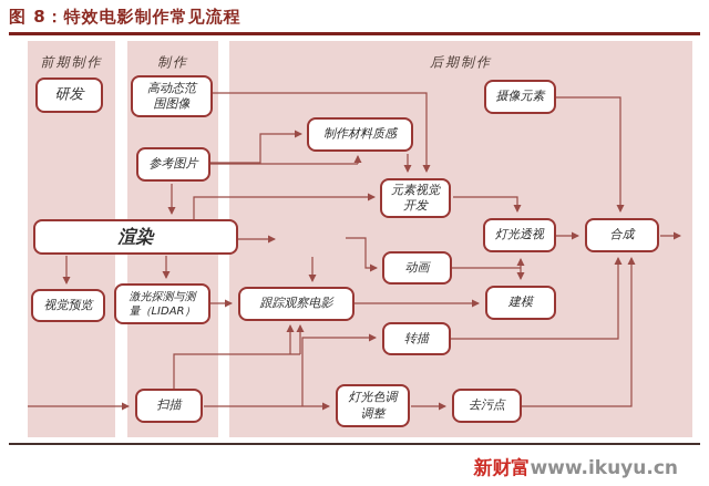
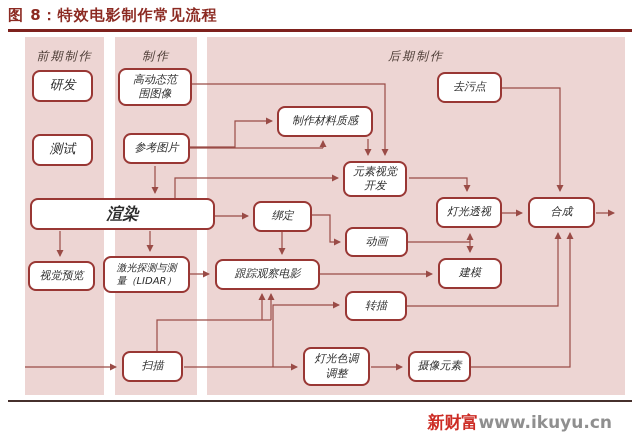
  图 8：特效电影制作常见流程
  前期制作
  制作
  后期制作
  研发
+ 测试
  高动态范围图像
  参考图片
  渲染
  视觉预览
  激光探测与测量（LIDAR）
+ 绑定
  跟踪观察电影
  制作材料质感
  元素视觉开发
- 摄像元素
+ 去污点
  灯光透视
  合成
  动画
  建模
  转描
  扫描
  灯光色调调整
- 去污点
+ 摄像元素
  新财富www.ikuyu.cn
